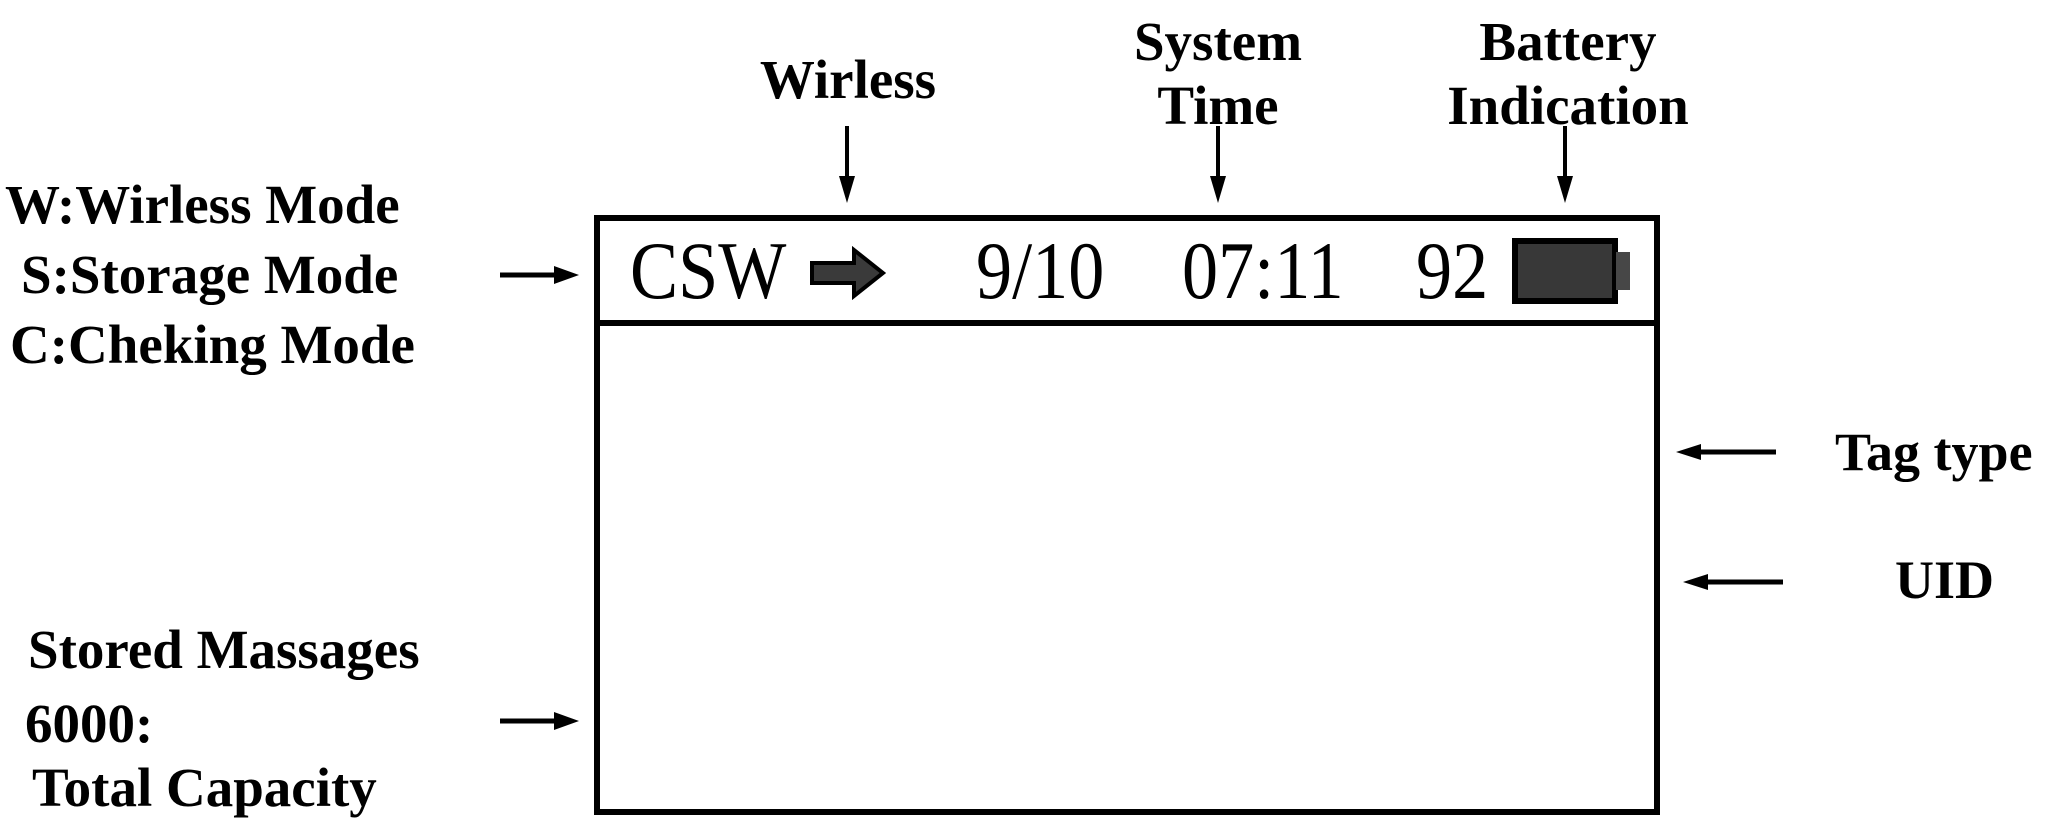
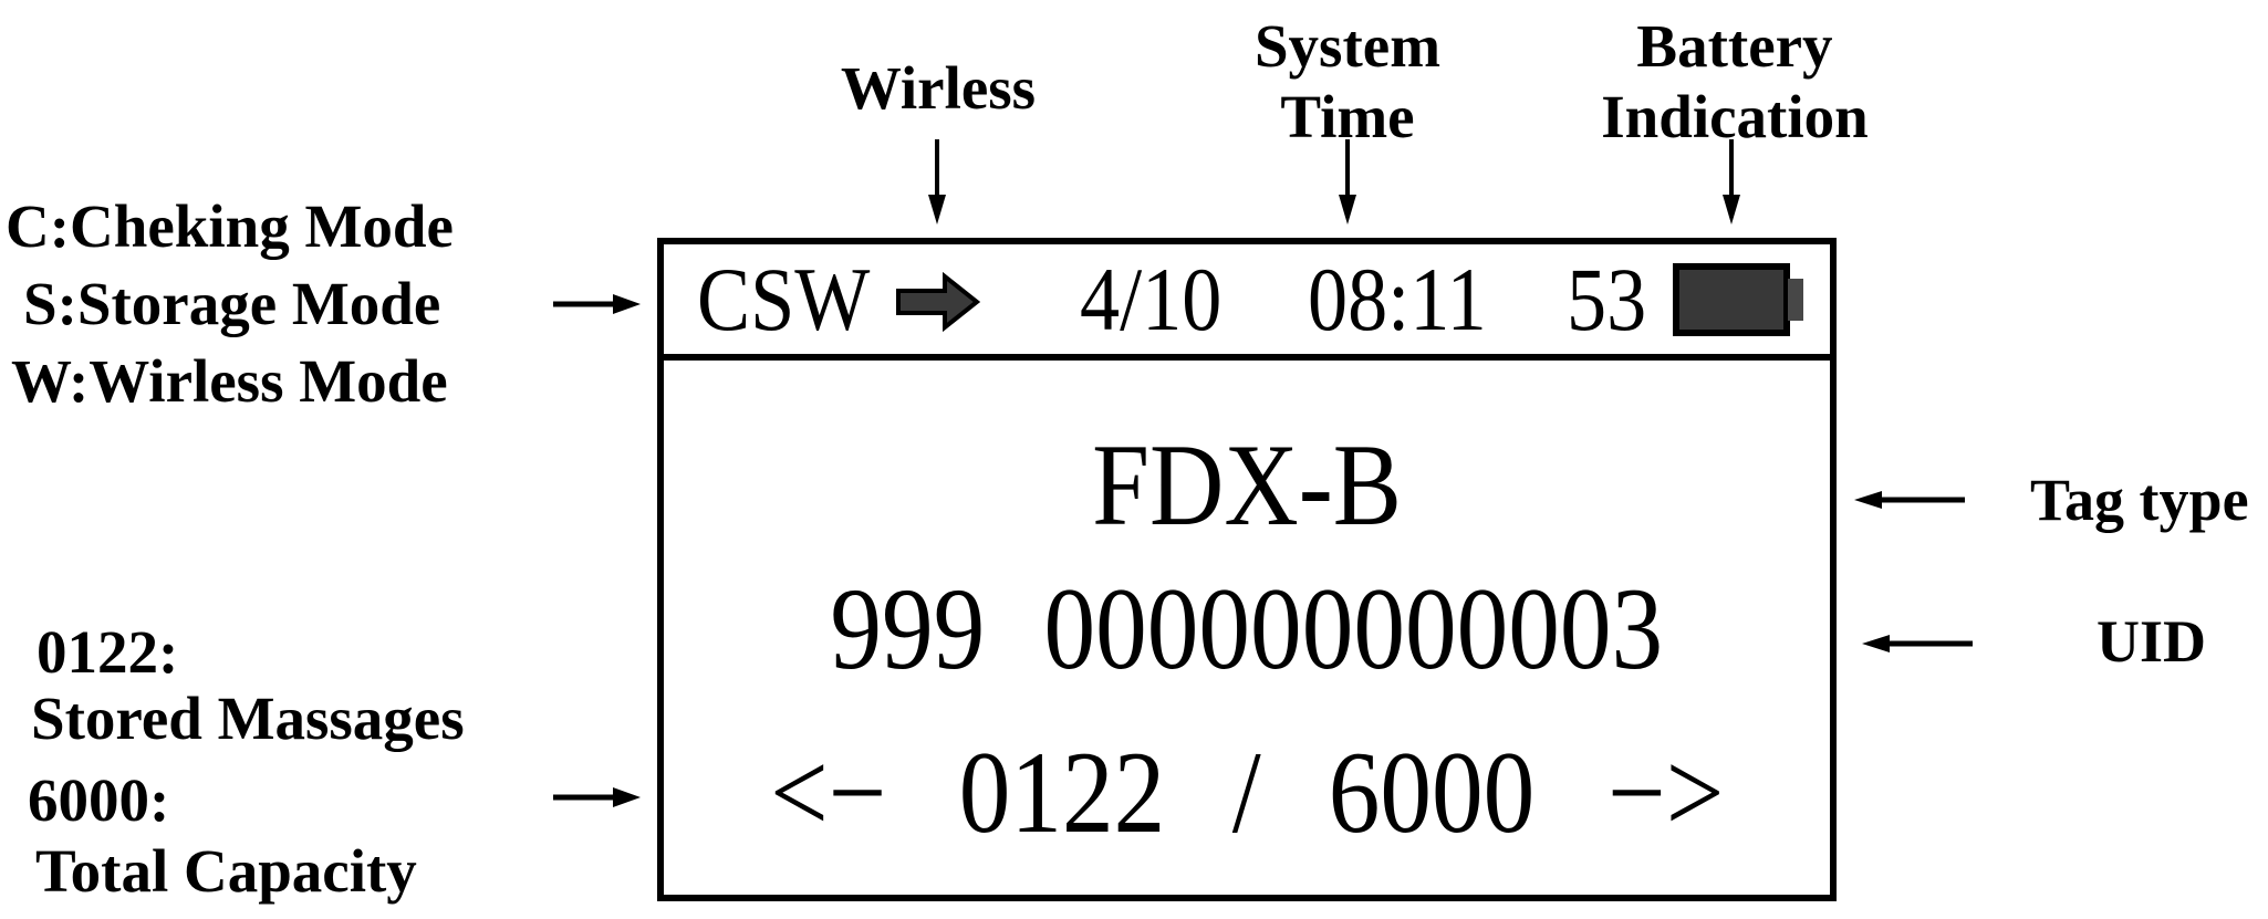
  Wirless
  System
  Time
  Battery
  Indication
- W:Wirless Mode
+ C:Cheking Mode
  S:Storage Mode
- C:Cheking Mode
+ W:Wirless Mode
+ 0122:
  Stored Massages
  6000:
  Total Capacity
  Tag type
  UID
  CSW
- 9/10
+ 4/10
- 07:11
+ 08:11
- 92
+ 53
+ FDX-B
+ 999 000000000003
+ <−
+ 0122
+ /
+ 6000
+ −>
